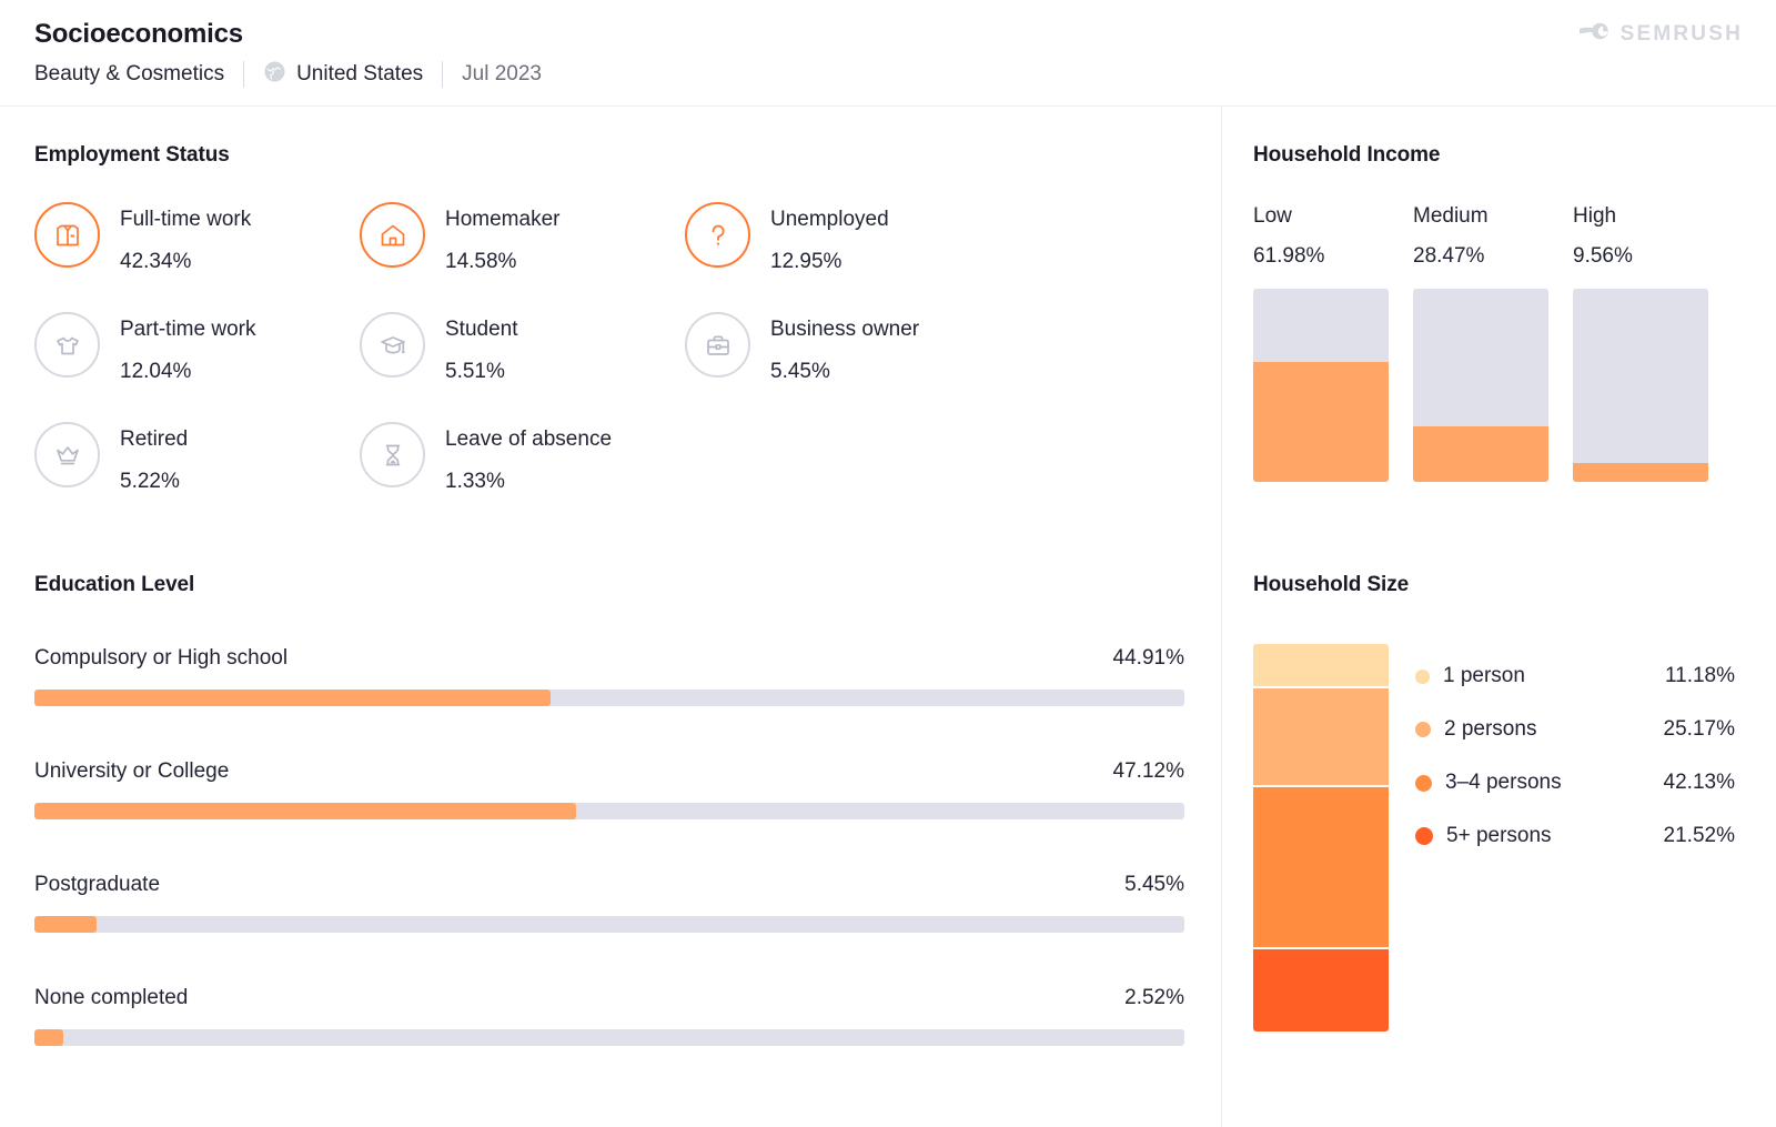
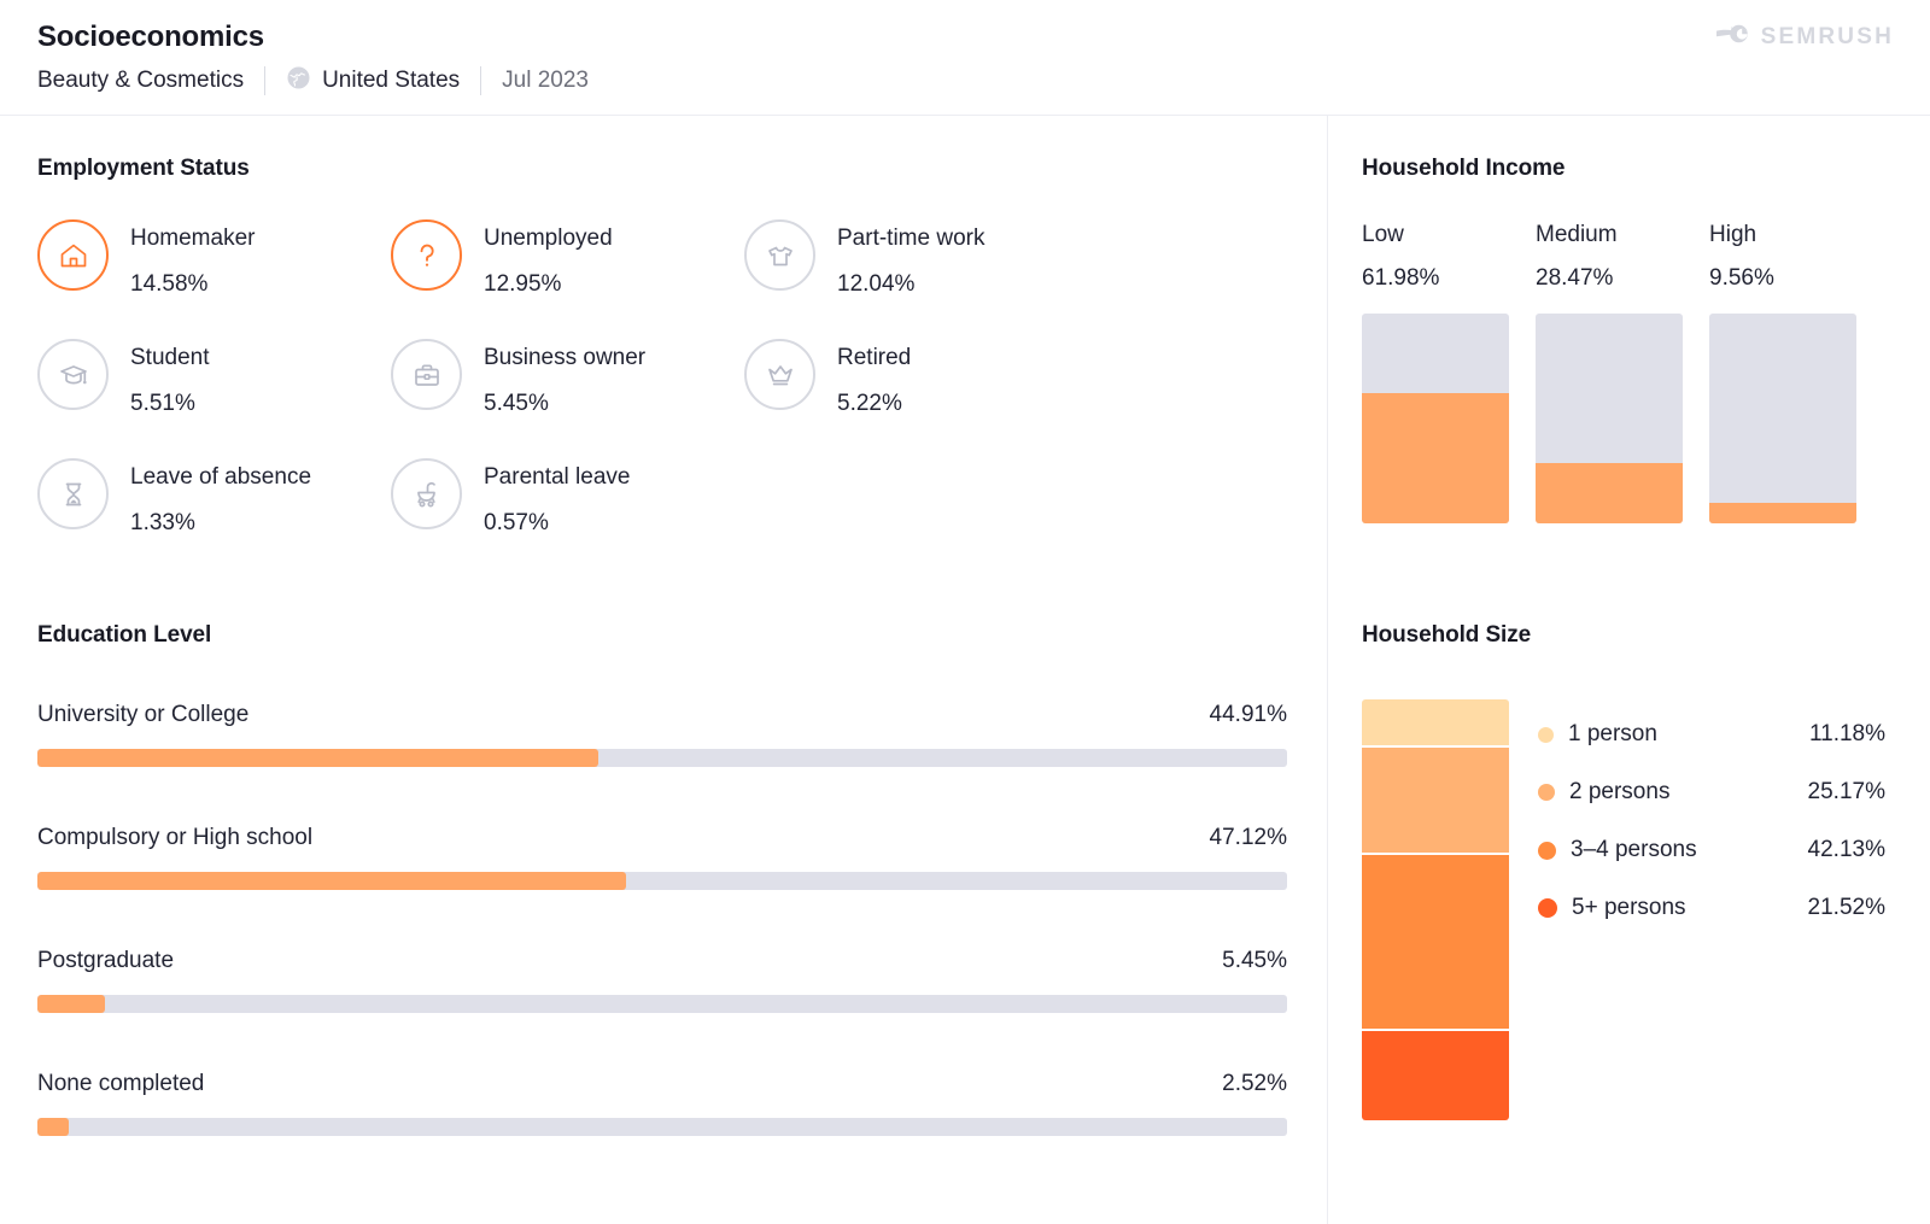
  Socioeconomics
  Beauty & Cosmetics
  United States
  Jul 2023
  SEMRUSH
  Employment Status
- Full-time work
- 42.34%
  Homemaker
  14.58%
  Unemployed
  12.95%
  Part-time work
  12.04%
  Student
  5.51%
  Business owner
  5.45%
  Retired
  5.22%
  Leave of absence
  1.33%
+ Parental leave
+ 0.57%
  Education Level
- Compulsory or High school
+ University or College
  44.91%
- University or College
+ Compulsory or High school
  47.12%
  Postgraduate
  5.45%
  None completed
  2.52%
  Household Income
  Low
  61.98%
  Medium
  28.47%
  High
  9.56%
  Household Size
  1 person
  11.18%
  2 persons
  25.17%
  3–4 persons
  42.13%
  5+ persons
  21.52%
